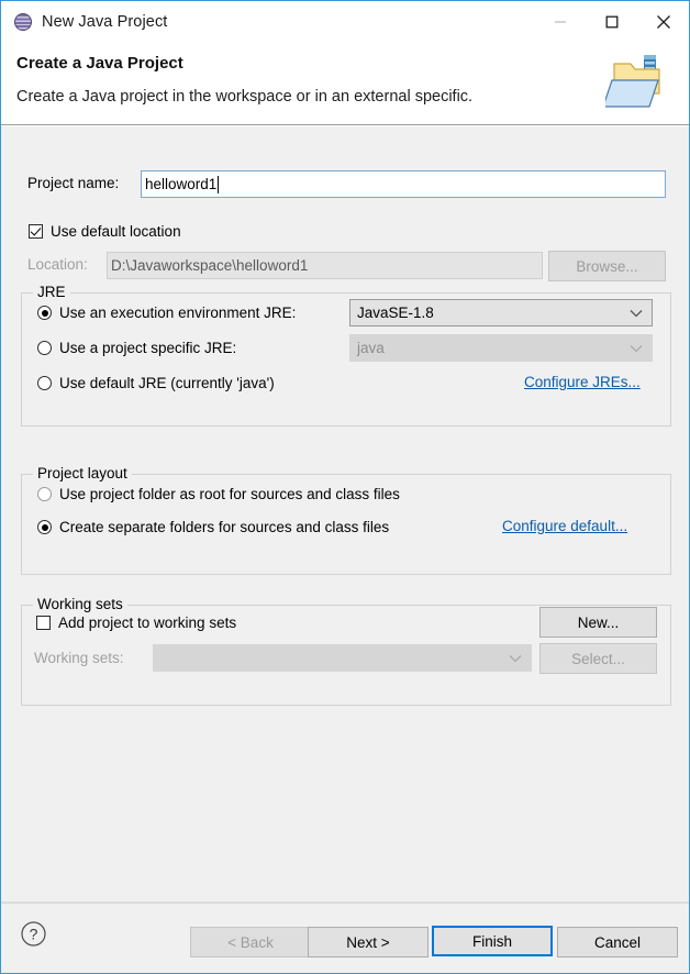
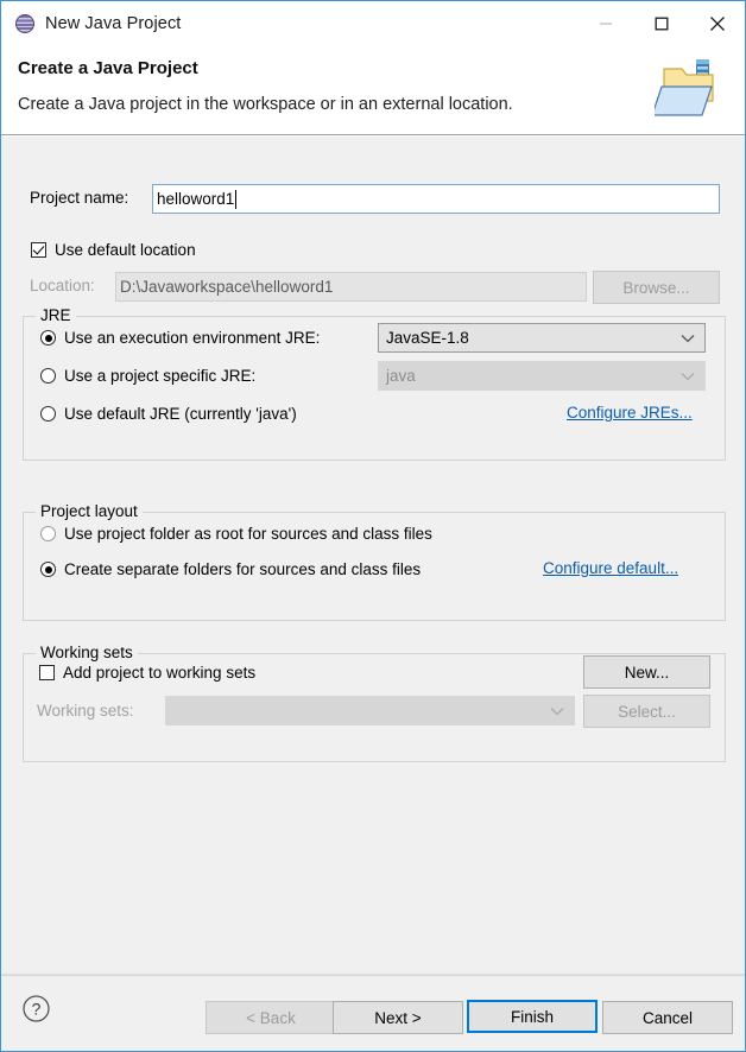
  New Java Project
  Create a Java Project
- Create a Java project in the workspace or in an external specific.
+ Create a Java project in the workspace or in an external location.
  Project name:
  helloword1
  Use default location
  Location:
  D:\Javaworkspace\helloword1
  Browse...
  JRE
  Use an execution environment JRE:
  JavaSE-1.8
  Use a project specific JRE:
  java
  Use default JRE (currently 'java')
  Configure JREs...
  Project layout
  Use project folder as root for sources and class files
  Create separate folders for sources and class files
  Configure default...
  Working sets
  Add project to working sets
  New...
  Working sets:
  Select...
  ?
  < Back
  Next >
  Finish
  Cancel
